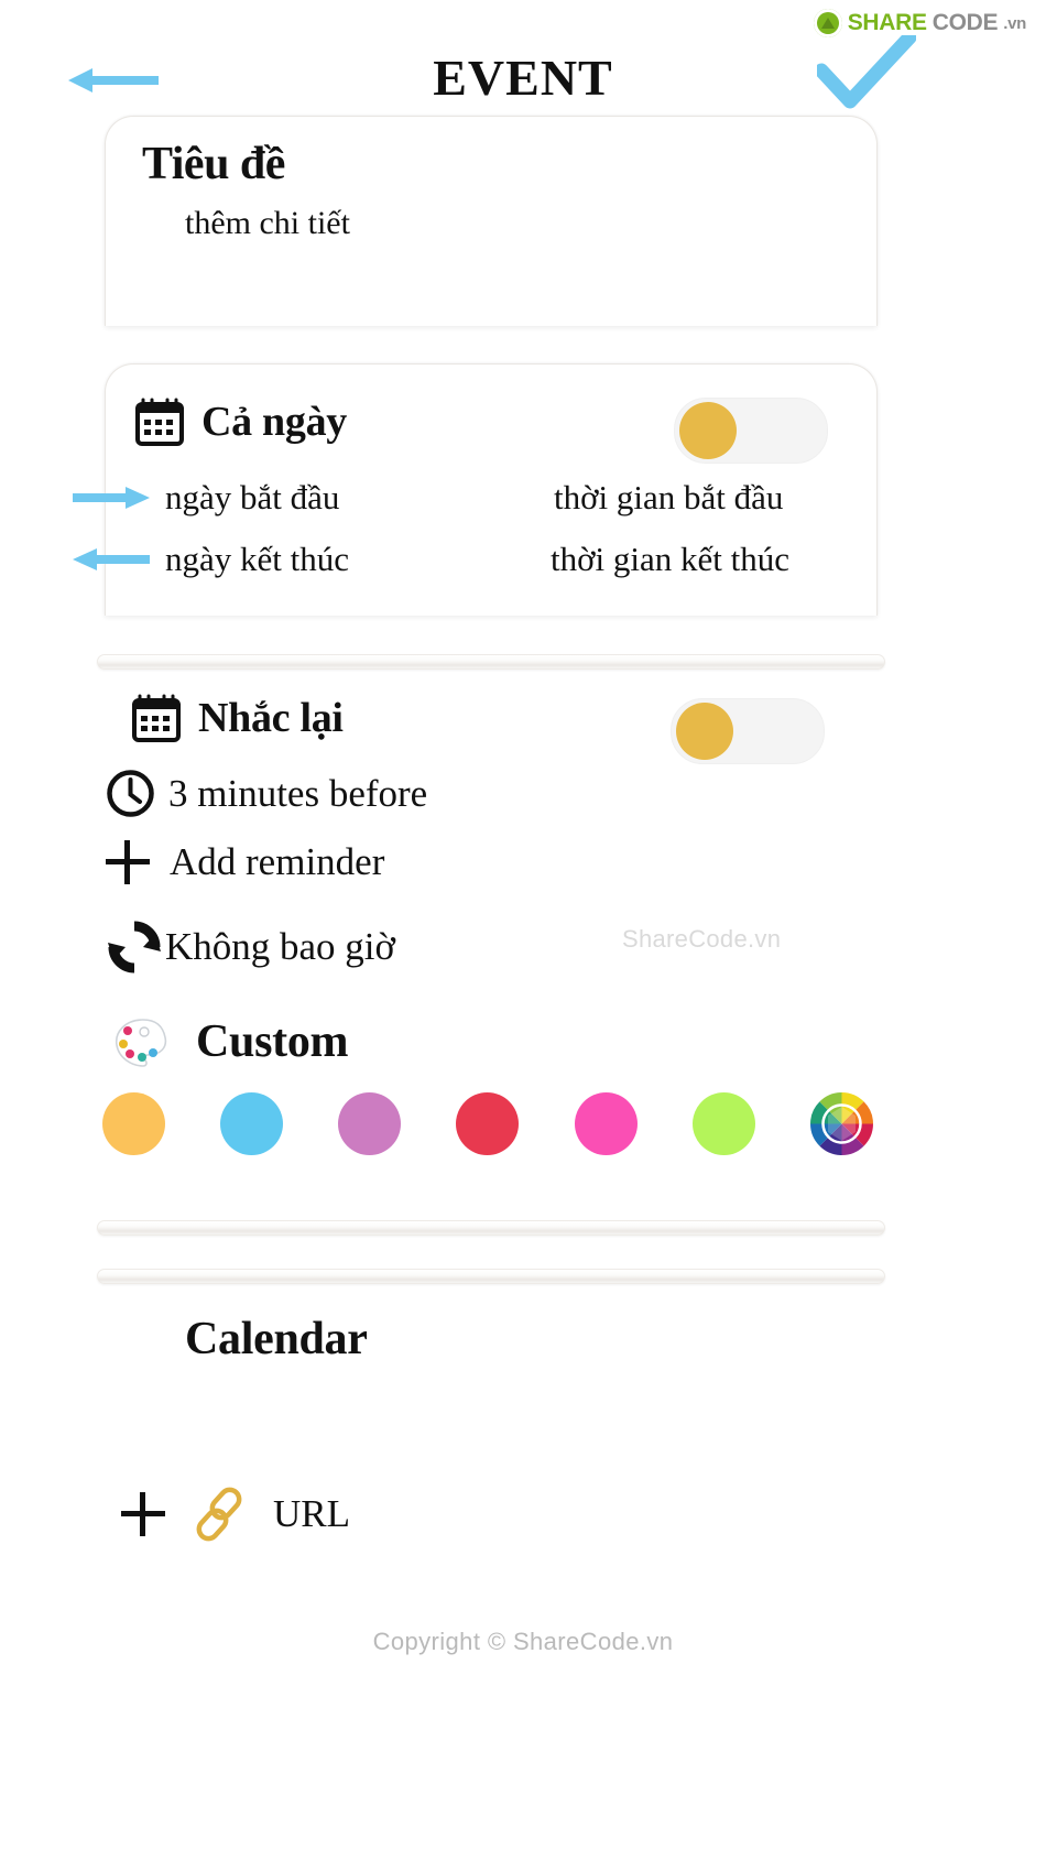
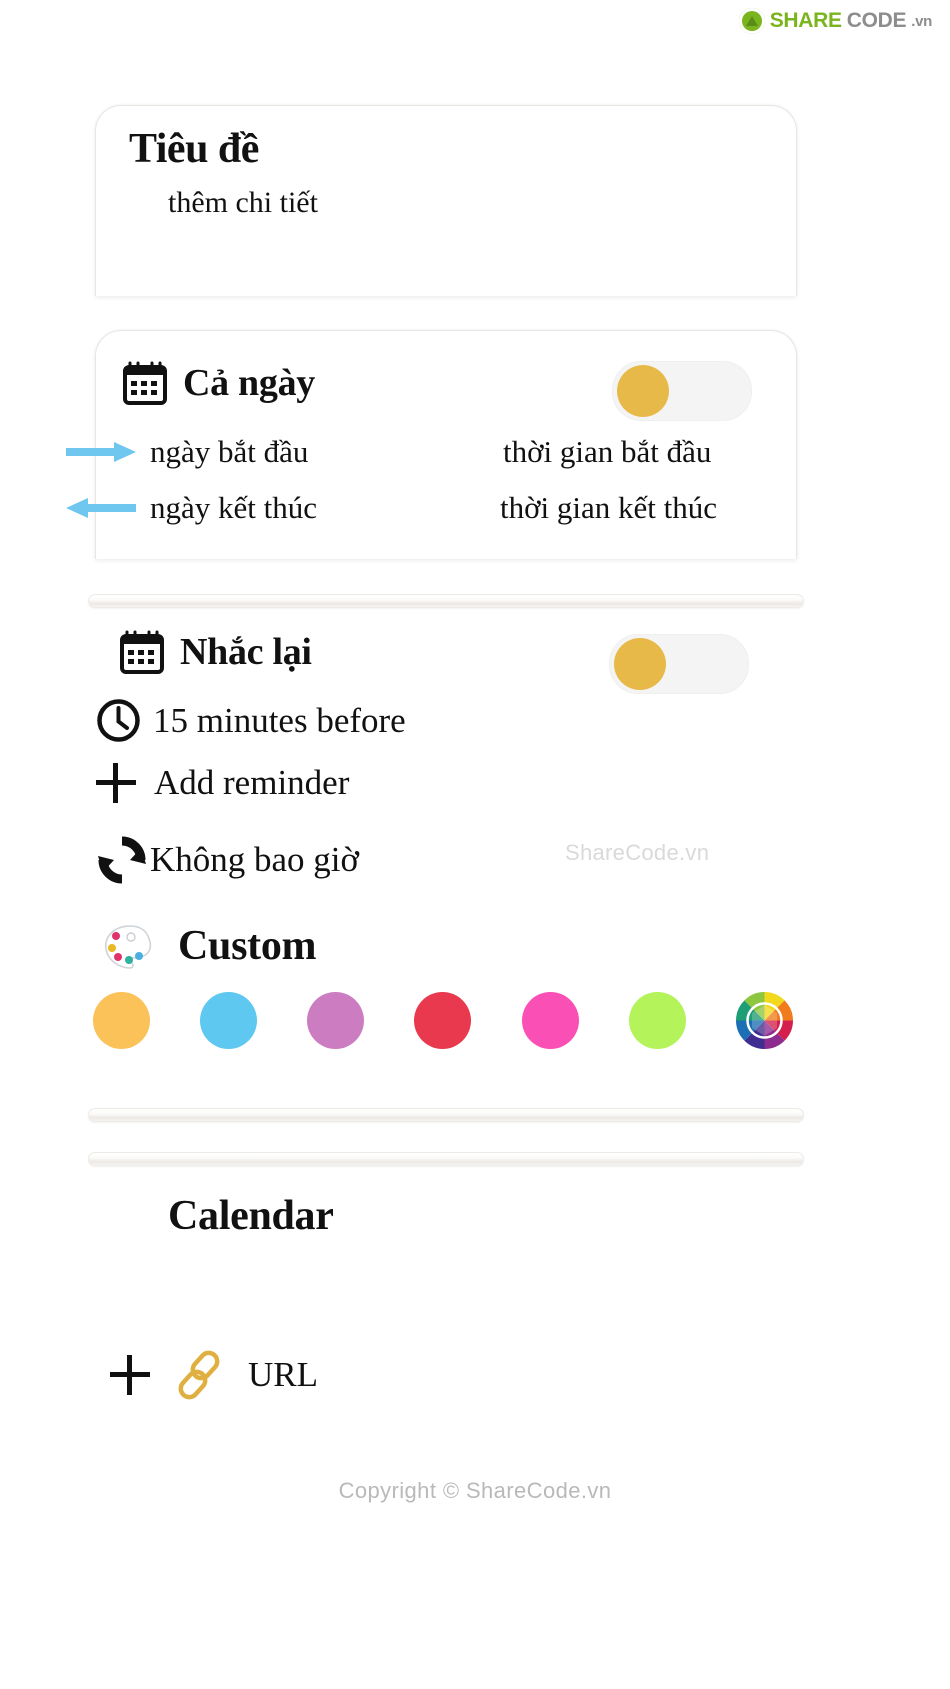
  SHARE
  CODE
  .vn
- EVENT
  Tiêu đề
  thêm chi tiết
  Cả ngày
  ngày bắt đầu
  thời gian bắt đầu
  ngày kết thúc
  thời gian kết thúc
  Nhắc lại
- 3 minutes before
+ 15 minutes before
  Add reminder
  Không bao giờ
  ShareCode.vn
  Custom
  Calendar
  URL
  Copyright © ShareCode.vn
